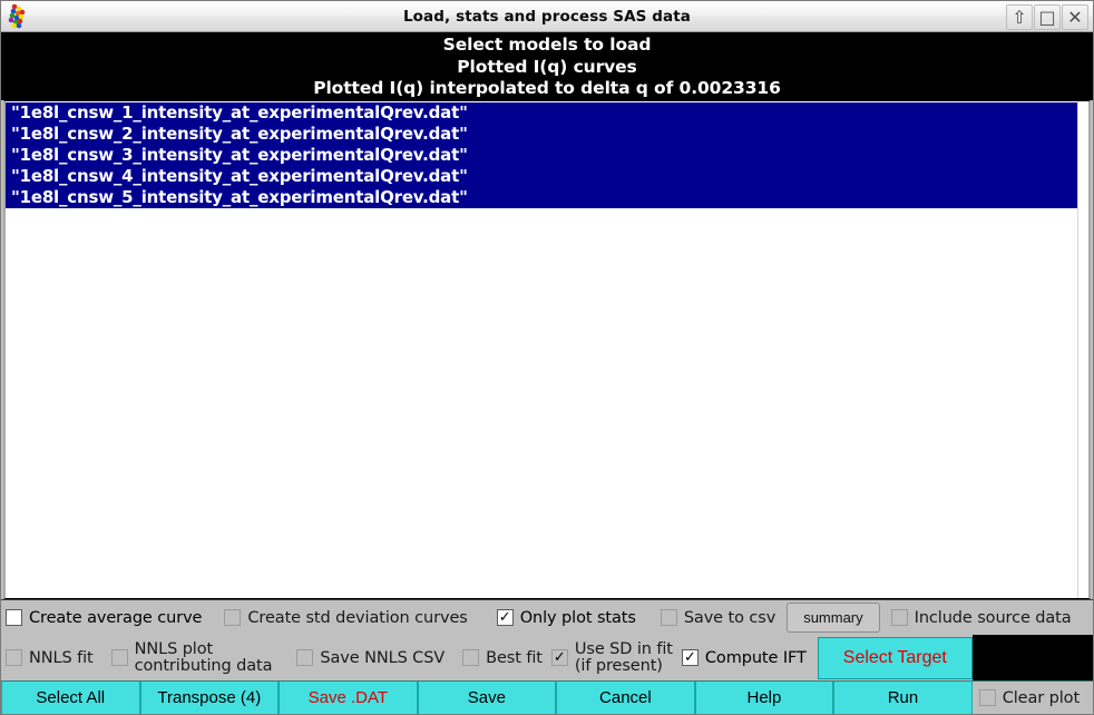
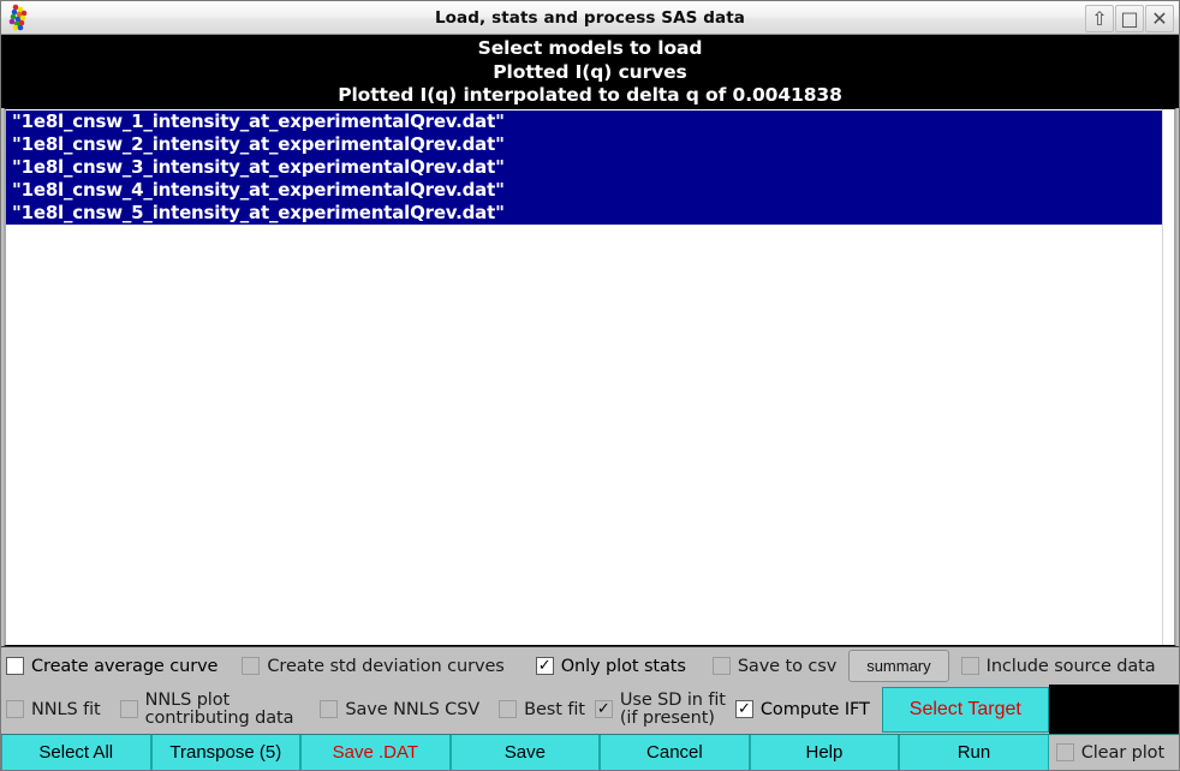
  Load, stats and process SAS data
  ⇧
  □
  ✕
  Select models to load
  Plotted I(q) curves
- Plotted I(q) interpolated to delta q of 0.0023316
+ Plotted I(q) interpolated to delta q of 0.0041838
  "1e8l_cnsw_1_intensity_at_experimentalQrev.dat"
  "1e8l_cnsw_2_intensity_at_experimentalQrev.dat"
  "1e8l_cnsw_3_intensity_at_experimentalQrev.dat"
  "1e8l_cnsw_4_intensity_at_experimentalQrev.dat"
  "1e8l_cnsw_5_intensity_at_experimentalQrev.dat"
  Create average curve
  Create std deviation curves
  ✓
  Only plot stats
  Save to csv
  summary
  Include source data
  NNLS fit
  NNLS plot
  contributing data
  Save NNLS CSV
  Best fit
  ✓
  Use SD in fit
  (if present)
  ✓
  Compute IFT
  Select Target
  Select All
- Transpose (4)
+ Transpose (5)
  Save .DAT
  Save
  Cancel
  Help
  Run
  Clear plot
